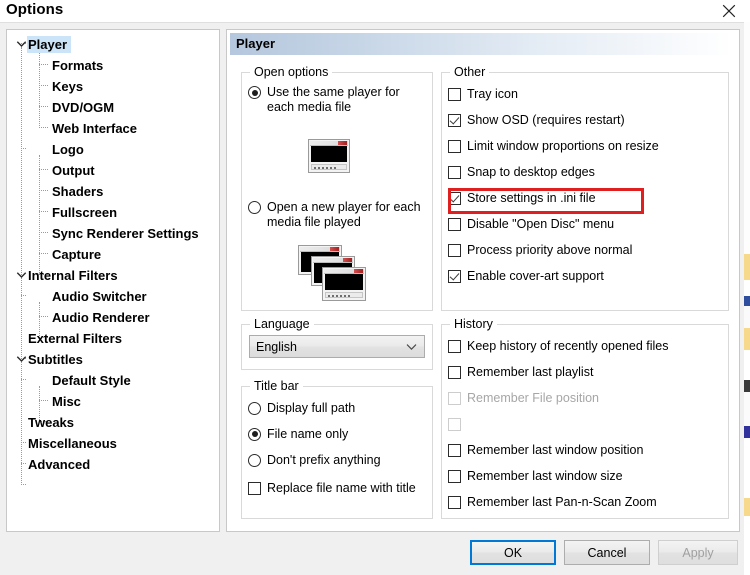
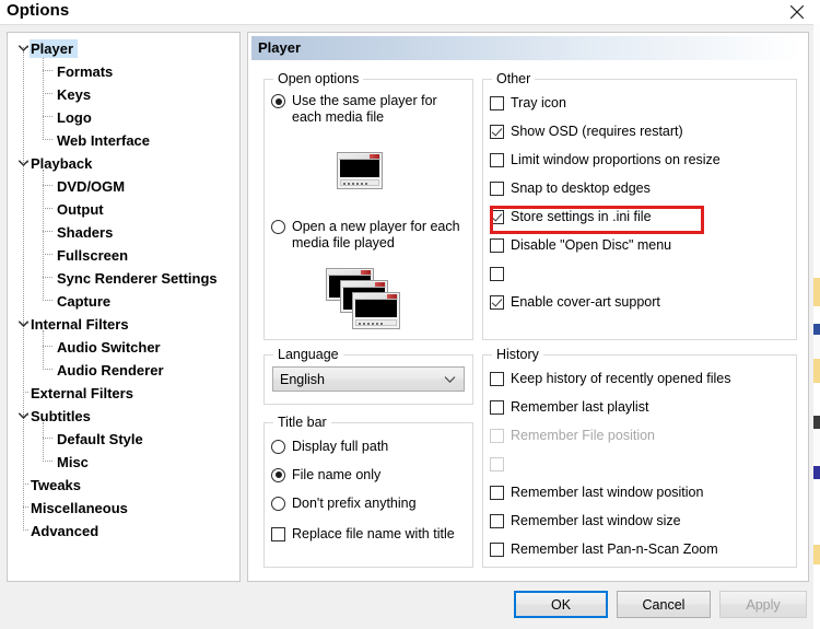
  Options
  Player
  Formats
  Keys
- DVD/OGM
+ Logo
  Web Interface
+ Playback
- Logo
+ DVD/OGM
  Output
  Shaders
  Fullscreen
  Sync Renderer Settings
  Capture
  Internal Filters
  Audio Switcher
  Audio Renderer
  External Filters
  Subtitles
  Default Style
  Misc
  Tweaks
  Miscellaneous
  Advanced
  Player
  Open options
  Use the same player for
  each media file
  Open a new player for each
  media file played
  Language
  English
  Title bar
  Display full path
  File name only
  Don't prefix anything
  Replace file name with title
  Other
  Tray icon
  Show OSD (requires restart)
  Limit window proportions on resize
  Snap to desktop edges
  Store settings in .ini file
  Disable "Open Disc" menu
- Process priority above normal
  Enable cover-art support
  History
  Keep history of recently opened files
  Remember last playlist
  Remember File position
  Remember last window position
  Remember last window size
  Remember last Pan-n-Scan Zoom
  OK
  Cancel
  Apply
